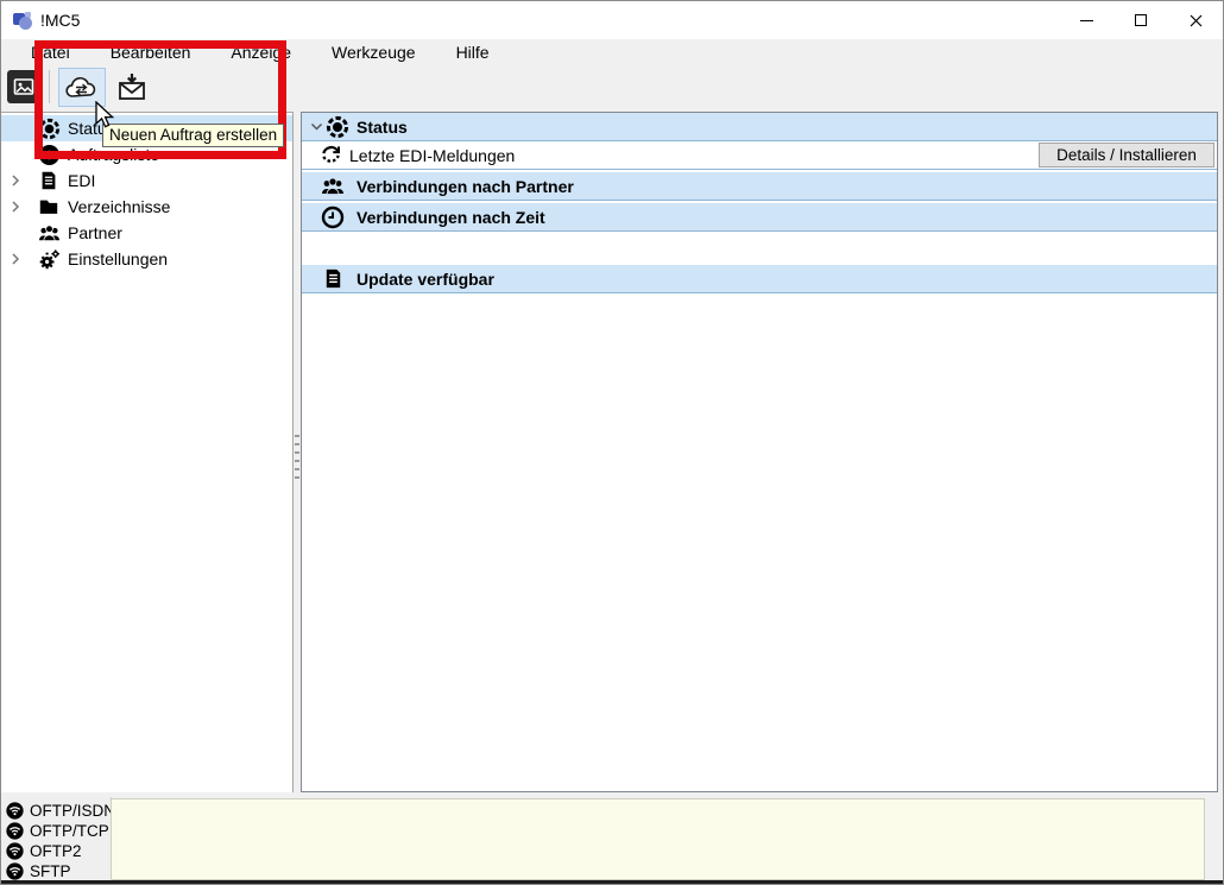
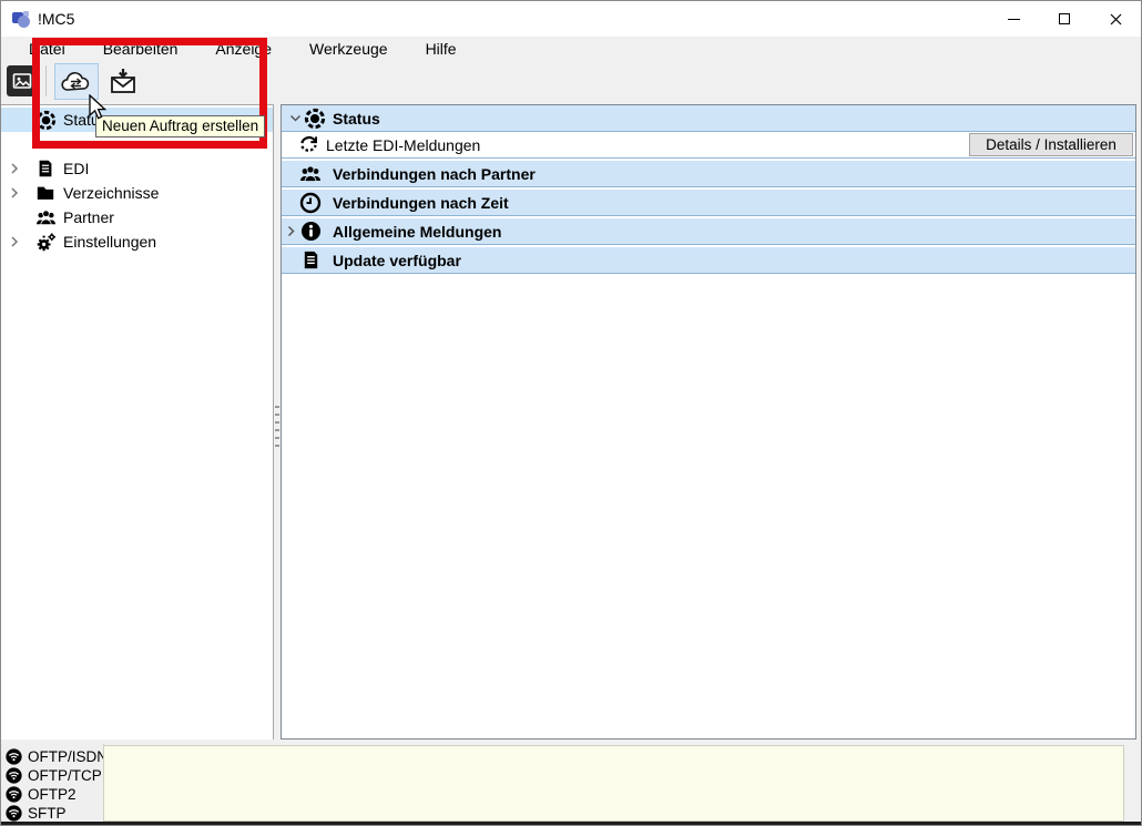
  !MC5
  Datei
  Bearbeiten
  Anzeige
  Werkzeuge
  Hilfe
- Auftragsliste
  EDI
  Verzeichnisse
  Partner
  Einstellungen
  Status
  Letzte EDI-Meldungen
  Details / Installieren
  Verbindungen nach Partner
  Verbindungen nach Zeit
+ Allgemeine Meldungen
  Update verfügbar
  OFTP/ISD
  OFTP/TCP
  OFTP2
  SFTP
  Neuen Auftrag erstellen
